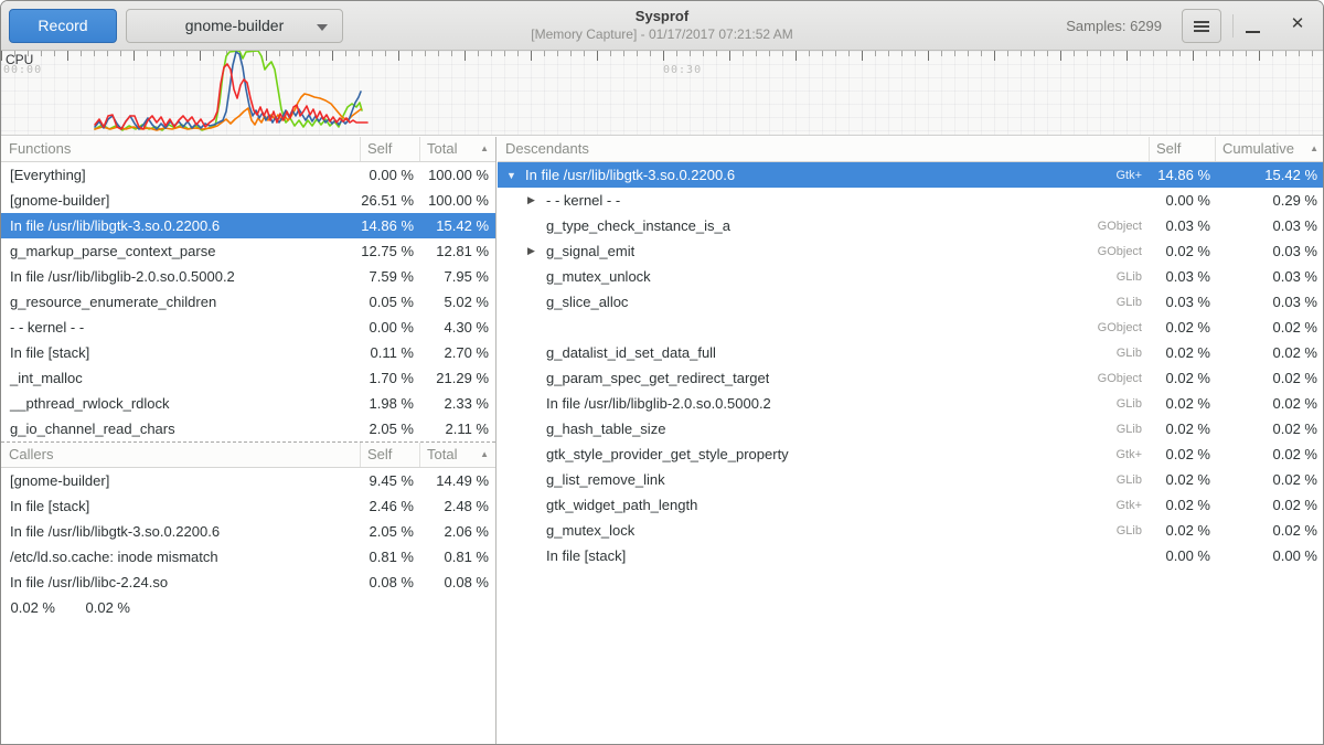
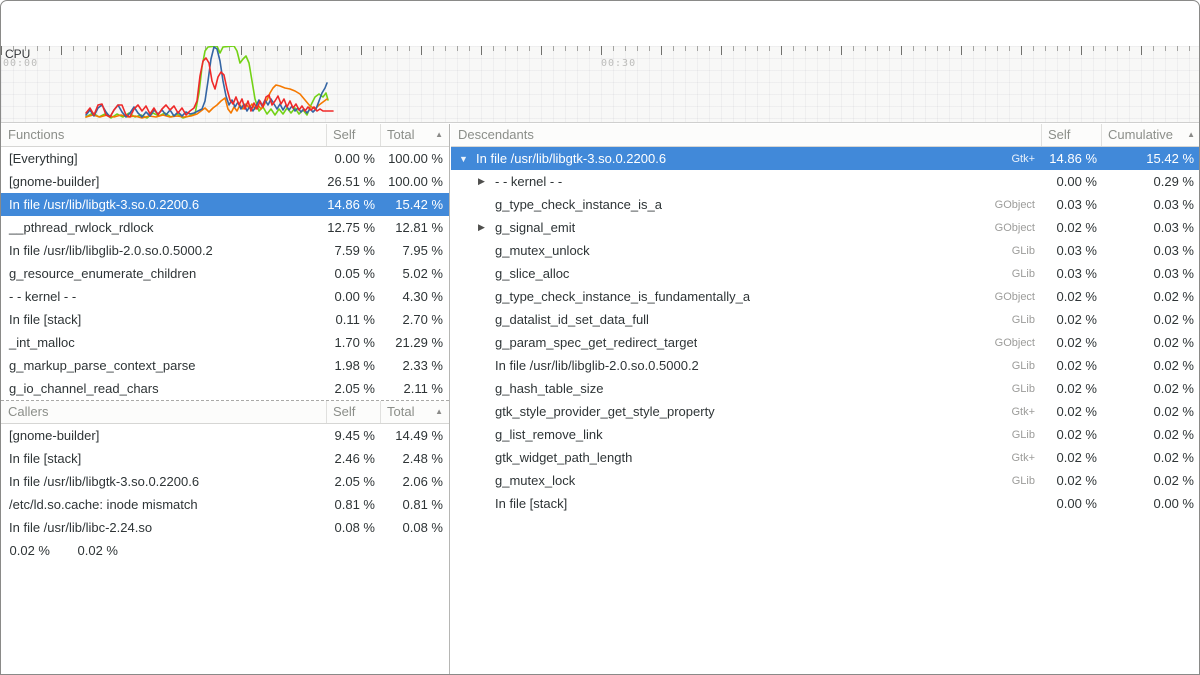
- Record
- gnome-builder
- Sysprof
- [Memory Capture] - 01/17/2017 07:21:52 AM
- Samples: 6299
- ✕
  CPU
  00:00
  00:30
  Functions
  Self
  Total
  ▲
  [Everything]
  0.00 %
  100.00 %
  [gnome-builder]
  26.51 %
  100.00 %
  In file /usr/lib/libgtk-3.so.0.2200.6
  14.86 %
  15.42 %
- g_markup_parse_context_parse
+ __pthread_rwlock_rdlock
  12.75 %
  12.81 %
  In file /usr/lib/libglib-2.0.so.0.5000.2
  7.59 %
  7.95 %
  g_resource_enumerate_children
  0.05 %
  5.02 %
  - - kernel - -
  0.00 %
  4.30 %
  In file [stack]
  0.11 %
  2.70 %
  _int_malloc
  1.70 %
  21.29 %
- __pthread_rwlock_rdlock
+ g_markup_parse_context_parse
  1.98 %
  2.33 %
  g_io_channel_read_chars
  2.05 %
  2.11 %
  Callers
  Self
  Total
  ▲
  [gnome-builder]
  9.45 %
  14.49 %
  In file [stack]
  2.46 %
  2.48 %
  In file /usr/lib/libgtk-3.so.0.2200.6
  2.05 %
  2.06 %
  /etc/ld.so.cache: inode mismatch
  0.81 %
  0.81 %
  In file /usr/lib/libc-2.24.so
  0.08 %
  0.08 %
  0.02 %
  0.02 %
  Descendants
  Self
  Cumulative
  ▲
  ▼
  In file /usr/lib/libgtk-3.so.0.2200.6
  Gtk+
  14.86 %
  15.42 %
  ▶
  - - kernel - -
  0.00 %
  0.29 %
  g_type_check_instance_is_a
  GObject
  0.03 %
  0.03 %
  ▶
  g_signal_emit
  GObject
  0.02 %
  0.03 %
  g_mutex_unlock
  GLib
  0.03 %
  0.03 %
  g_slice_alloc
  GLib
  0.03 %
  0.03 %
+ g_type_check_instance_is_fundamentally_a
  GObject
  0.02 %
  0.02 %
  g_datalist_id_set_data_full
  GLib
  0.02 %
  0.02 %
  g_param_spec_get_redirect_target
  GObject
  0.02 %
  0.02 %
  In file /usr/lib/libglib-2.0.so.0.5000.2
  GLib
  0.02 %
  0.02 %
  g_hash_table_size
  GLib
  0.02 %
  0.02 %
  gtk_style_provider_get_style_property
  Gtk+
  0.02 %
  0.02 %
  g_list_remove_link
  GLib
  0.02 %
  0.02 %
  gtk_widget_path_length
  Gtk+
  0.02 %
  0.02 %
  g_mutex_lock
  GLib
  0.02 %
  0.02 %
  In file [stack]
  0.00 %
  0.00 %
